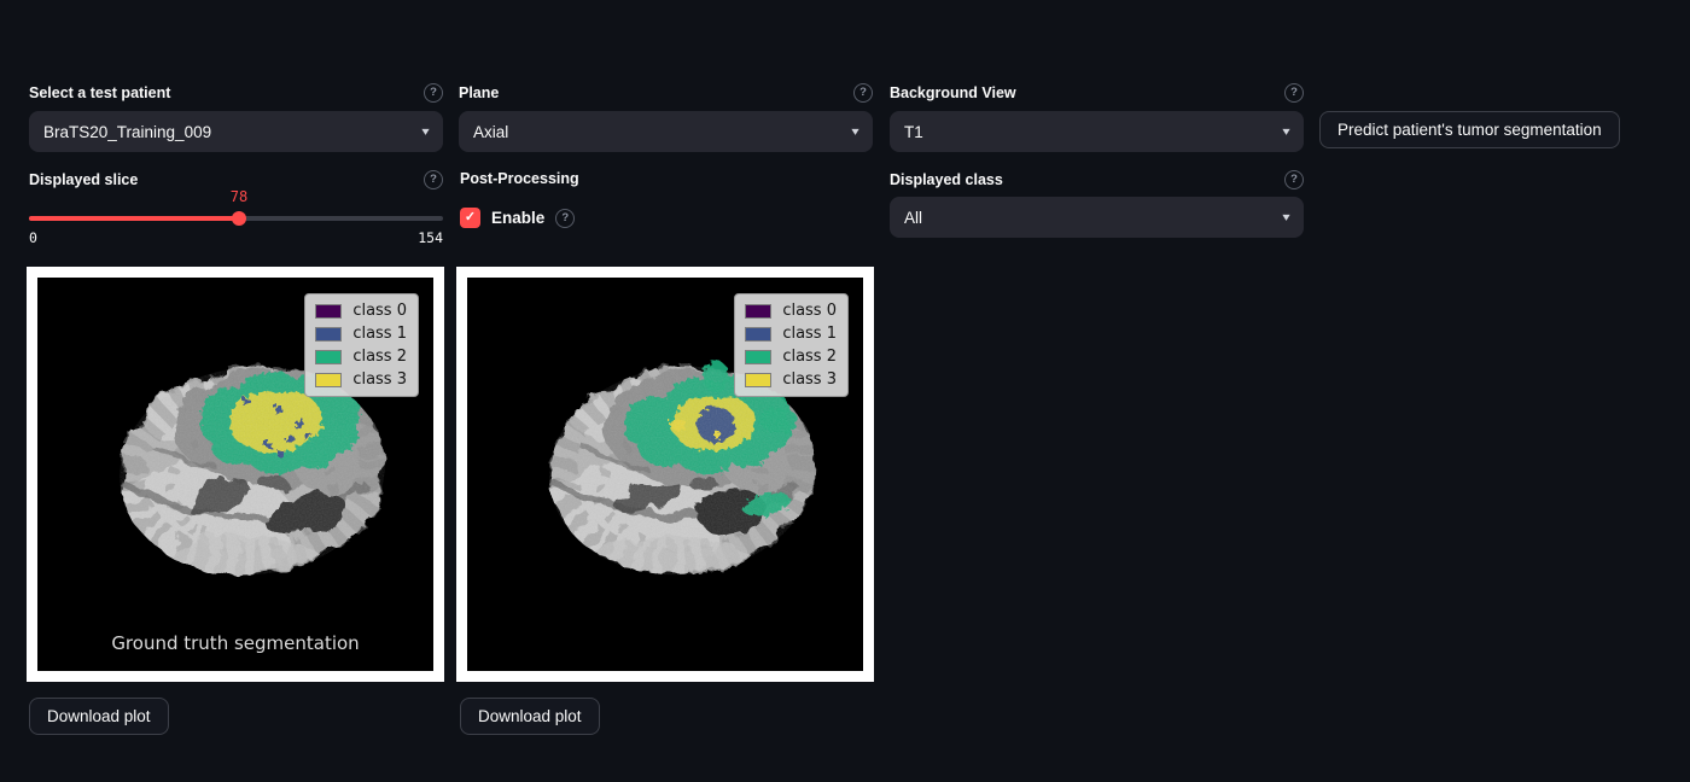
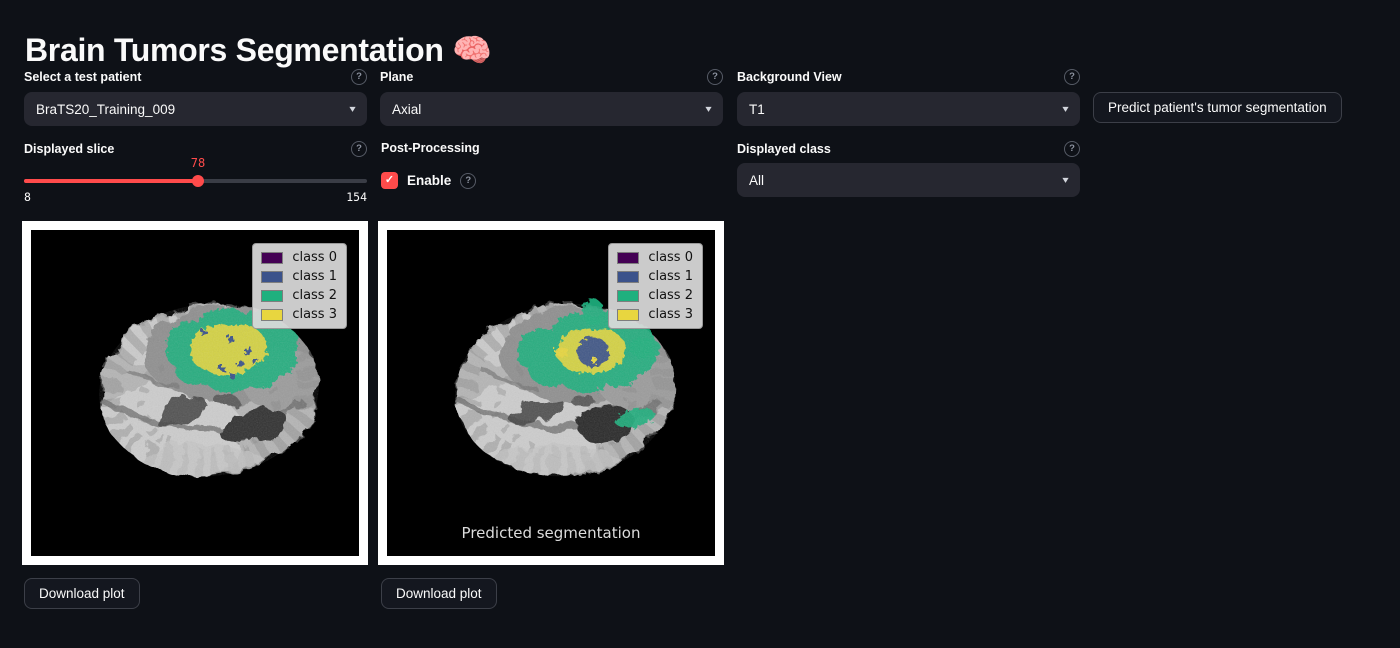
+ Brain Tumors Segmentation 🧠
  Select a test patient
  ?
  Plane
  ?
  Background View
  ?
  BraTS20_Training_009
  ▾
  Axial
  ▾
  T1
  ▾
  Predict patient's tumor segmentation
  Displayed slice
  ?
  Post-Processing
  Displayed class
  ?
  78
- 0
+ 8
  154
  ✓
  Enable
  ?
  All
  ▾
  class 0
  class 1
  class 2
  class 3
- Ground truth segmentation
  class 0
  class 1
  class 2
  class 3
+ Predicted segmentation
  Download plot
  Download plot
